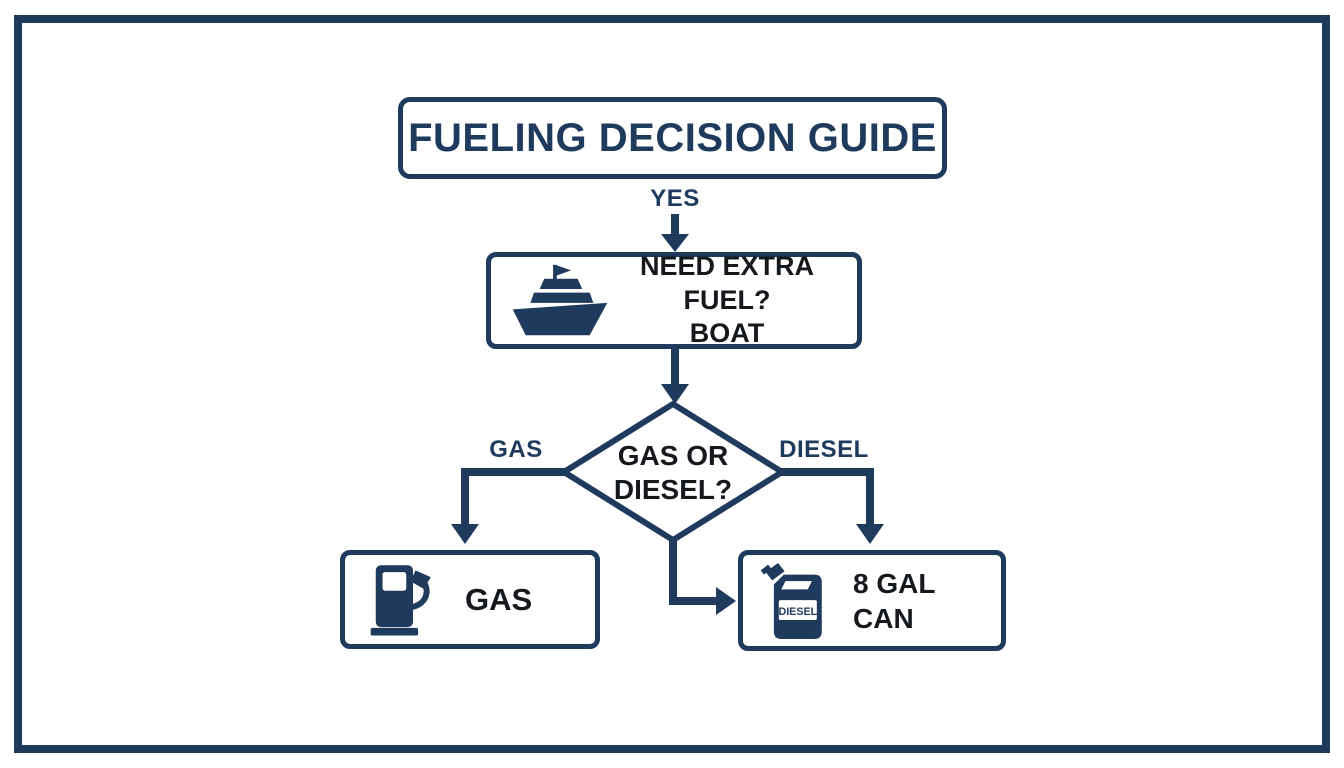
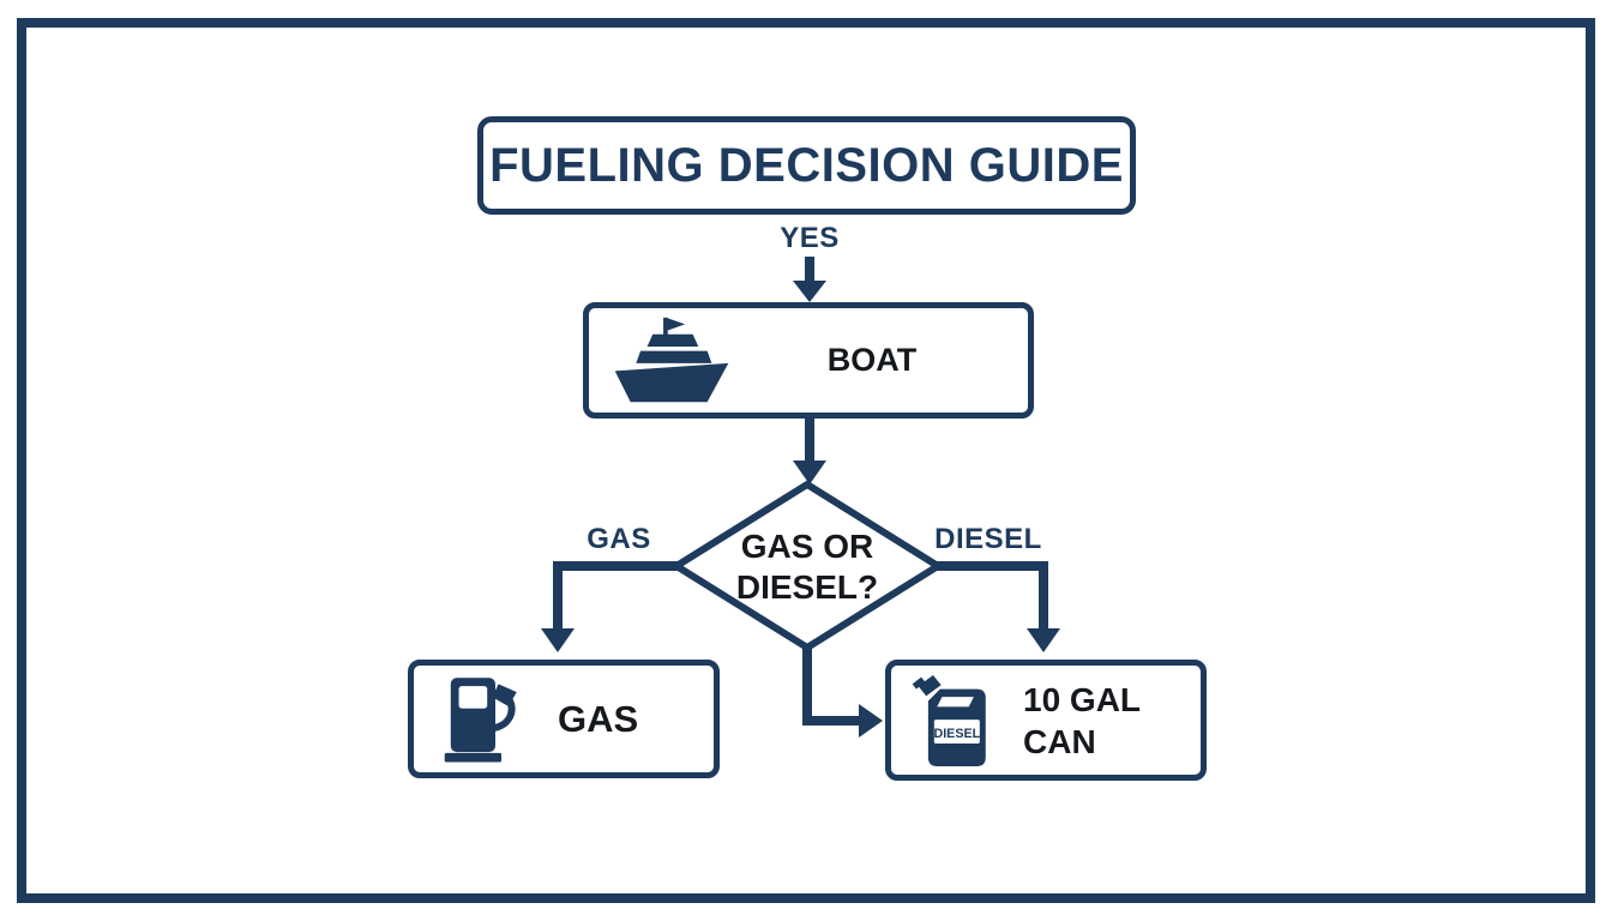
  FUELING DECISION GUIDE
  YES
  GAS
  DIESEL
- NEED EXTRA FUEL?
  BOAT
  GAS OR
  DIESEL?
  GAS
  DIESEL
- 8 GAL
+ 10 GAL
  CAN
